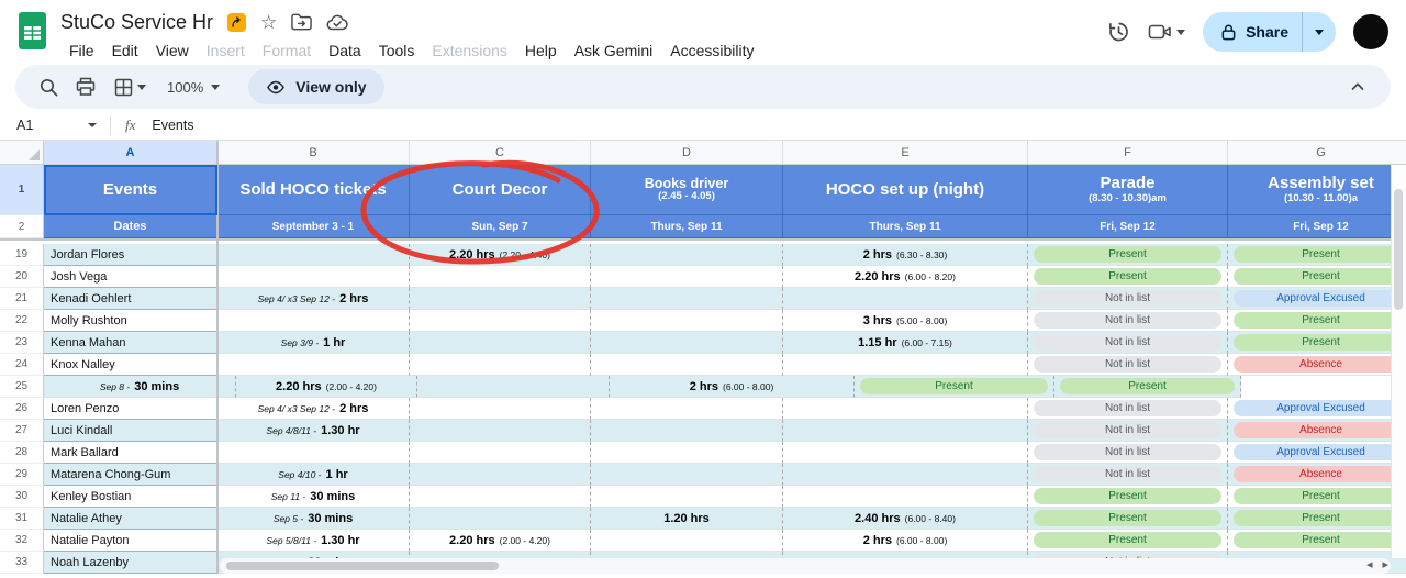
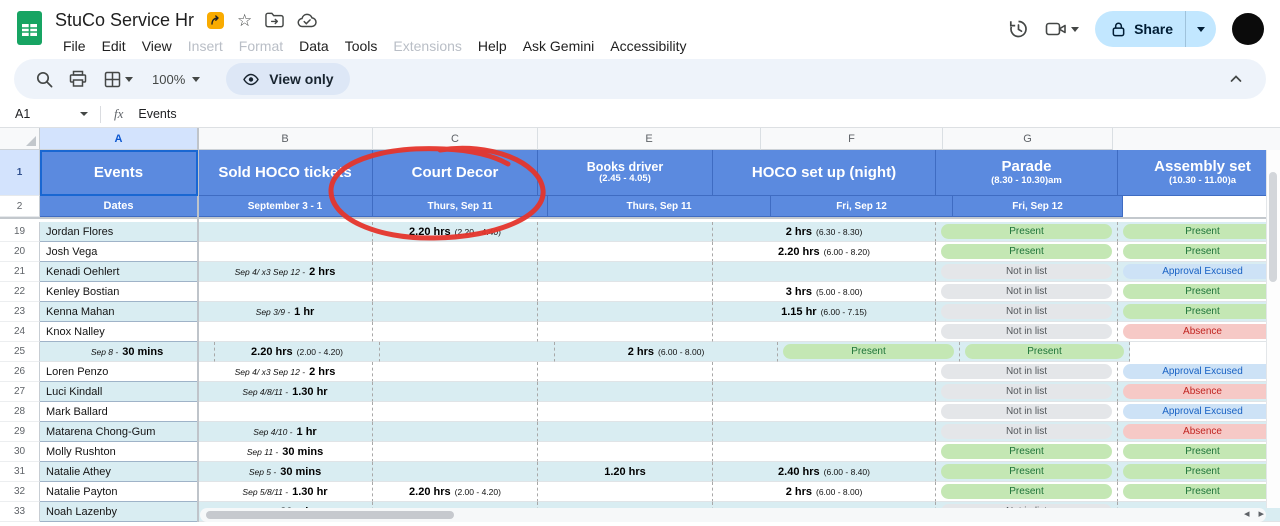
  StuCo Service Hr
  ☆
  File
  Edit
  View
  Insert
  Format
  Data
  Tools
  Extensions
  Help
  Ask Gemini
  Accessibility
  Share
  100%
  View only
  A1
  fx
  Events
  A
  B
  C
- D
  E
  F
  G
  1
  Events
  Sold HOCO tickes
  Court Decor
  Books driver
  (2.45 - 4.05)
  HOCO set up (night)
  Parade
  (8.30 - 10.30)am
  Assembly set
  (10.30 - 11.00)a
  2
  Dates
  September 3 - 1
- Sun, Sep 7
  Thurs, Sep 11
  Thurs, Sep 11
  Fri, Sep 12
  Fri, Sep 12
  19
  Jordan Flores
  2.20 hrs
  2 hrs
  (6.30 - 8.30)
  Present
  Present
  20
  Josh Vega
  2.20 hrs
  (6.00 - 8.20)
  Present
  Present
  21
  Kenadi Oehlert
  Sep 4/ x3 Sep 12 -
  2 hrs
  Not in list
  Approval Excused
  22
- Molly Rushton
+ Kenley Bostian
  3 hrs
  (5.00 - 8.00)
  Not in list
  Present
  23
  Kenna Mahan
  Sep 3/9 -
  1 hr
  1.15 hr
  (6.00 - 7.15)
  Not in list
  Present
  24
  Knox Nalley
  Not in list
  Absence
  25
  Sep 8 -
  30 mins
  2.20 hrs
  (2.00 - 4.20)
  2 hrs
  (6.00 - 8.00)
  Present
  Present
  26
  Loren Penzo
  Sep 4/ x3 Sep 12 -
  2 hrs
  Not in list
  Approval Excused
  27
  Luci Kindall
  Sep 4/8/11 -
  1.30 hr
  Not in list
  Absence
  28
  Mark Ballard
  Not in list
  Approval Excused
  29
  Matarena Chong-Gum
  Sep 4/10 -
  1 hr
  Not in list
  Absence
  30
- Kenley Bostian
+ Molly Rushton
  Sep 11 -
  30 mins
  Present
  Present
  31
  Natalie Athey
  Sep 5 -
  30 mins
  1.20 hrs
  2.40 hrs
  (6.00 - 8.40)
  Present
  Present
  32
  Natalie Payton
  Sep 5/8/11 -
  1.30 hr
  2.20 hrs
  (2.00 - 4.20)
  2 hrs
  (6.00 - 8.00)
  Present
  Present
  33
  Noah Lazenby
  ◂
  ▸
